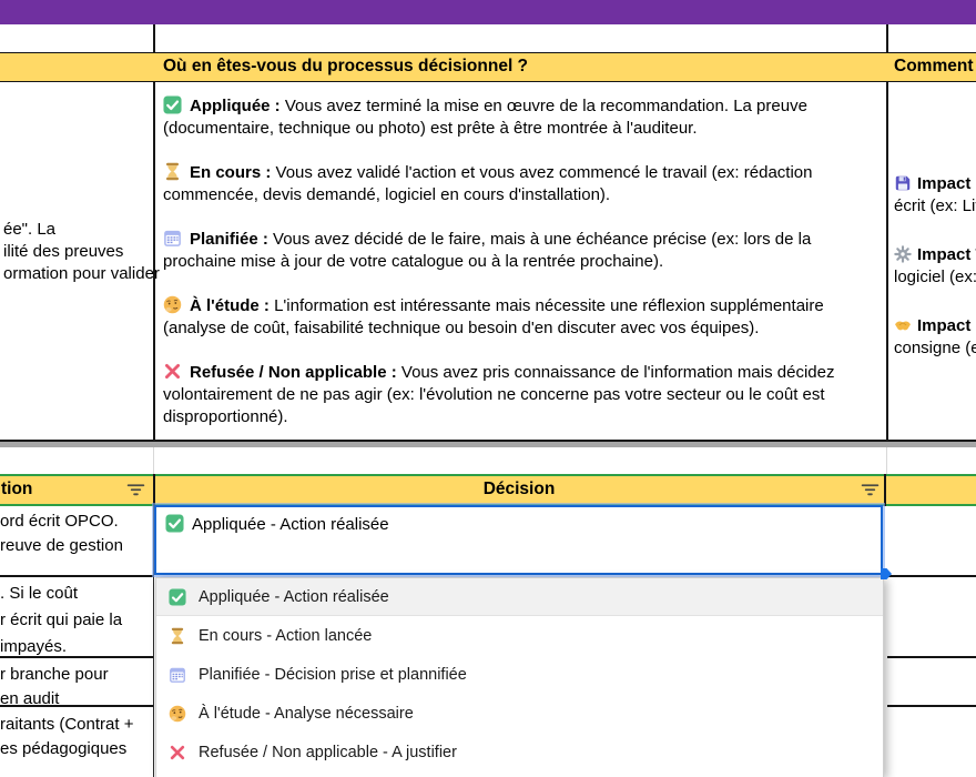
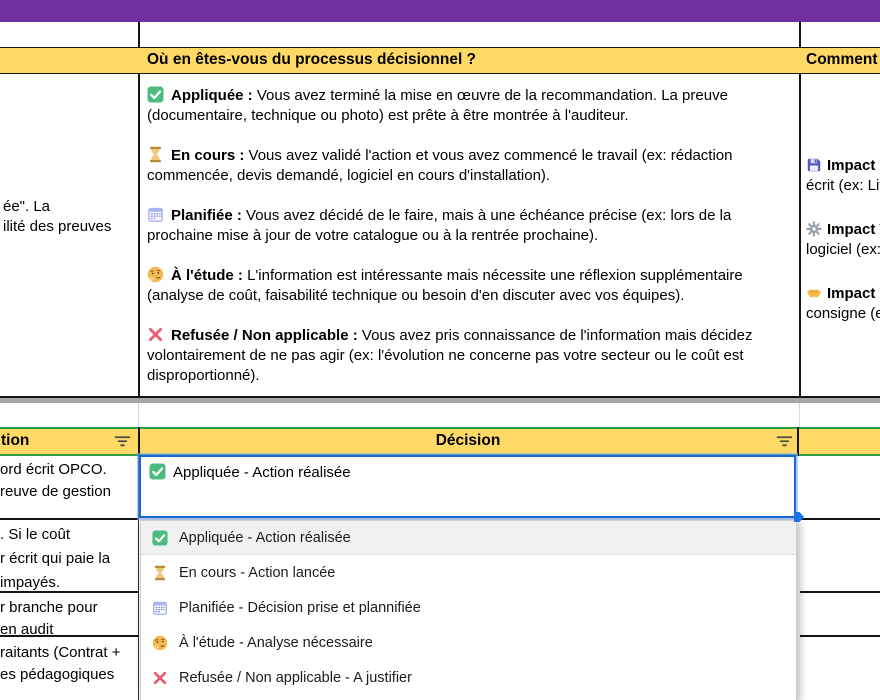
  Où en êtes-vous du processus décisionnel ?
  Comment
  ée". La
  ilité des preuves
- ormation pour valider
  Appliquée : Vous avez terminé la mise en œuvre de la recommandation. La preuve (documentaire, technique ou photo) est prête à être montrée à l'auditeur.
  En cours : Vous avez validé l'action et vous avez commencé le travail (ex: rédaction commencée, devis demandé, logiciel en cours d'installation).
  Planifiée : Vous avez décidé de le faire, mais à une échéance précise (ex: lors de la prochaine mise à jour de votre catalogue ou à la rentrée prochaine).
  À l'étude : L'information est intéressante mais nécessite une réflexion supplémentaire (analyse de coût, faisabilité technique ou besoin d'en discuter avec vos équipes).
  Refusée / Non applicable : Vous avez pris connaissance de l'information mais décidez volontairement de ne pas agir (ex: l'évolution ne concerne pas votre secteur ou le coût est disproportionné).
  Impact
  écrit (ex: Li
  Impact
  logiciel (ex:
  Impact
  consigne (e
  tion
  Décision
  ord écrit OPCO.
  reuve de gestion
  . Si le coût
  r écrit qui paie la
  impayés.
  r branche pour
  en audit
  raitants (Contrat +
  es pédagogiques
  Appliquée - Action réalisée
  Appliquée - Action réalisée
  En cours - Action lancée
  Planifiée - Décision prise et plannifiée
  À l'étude - Analyse nécessaire
  Refusée / Non applicable - A justifier
